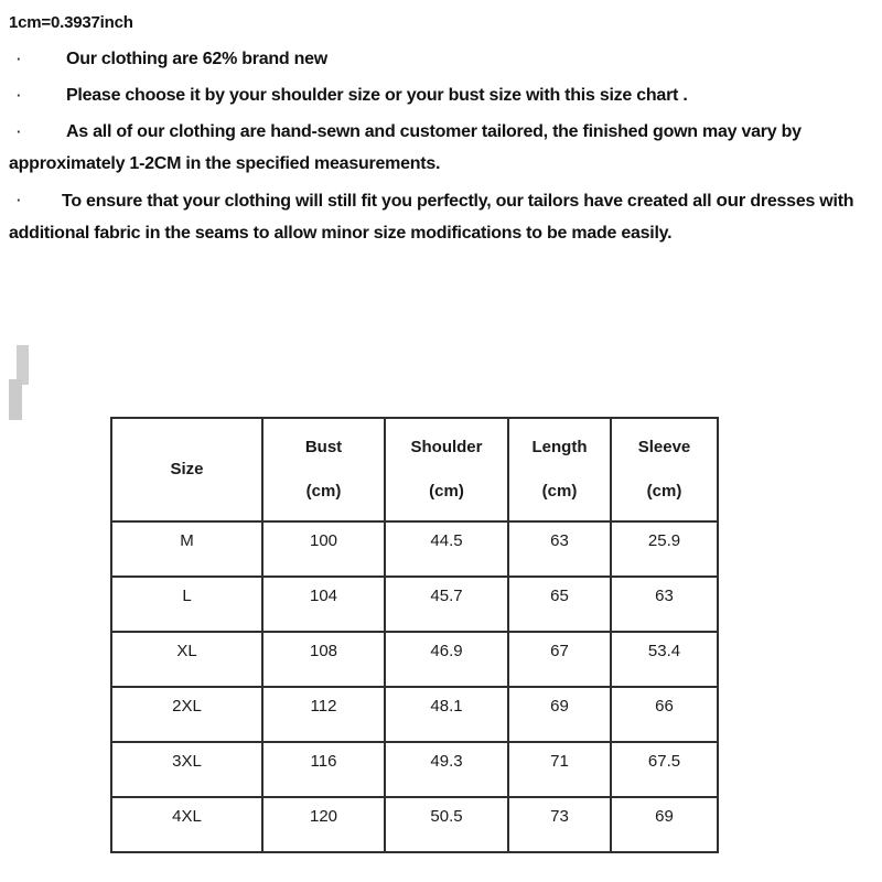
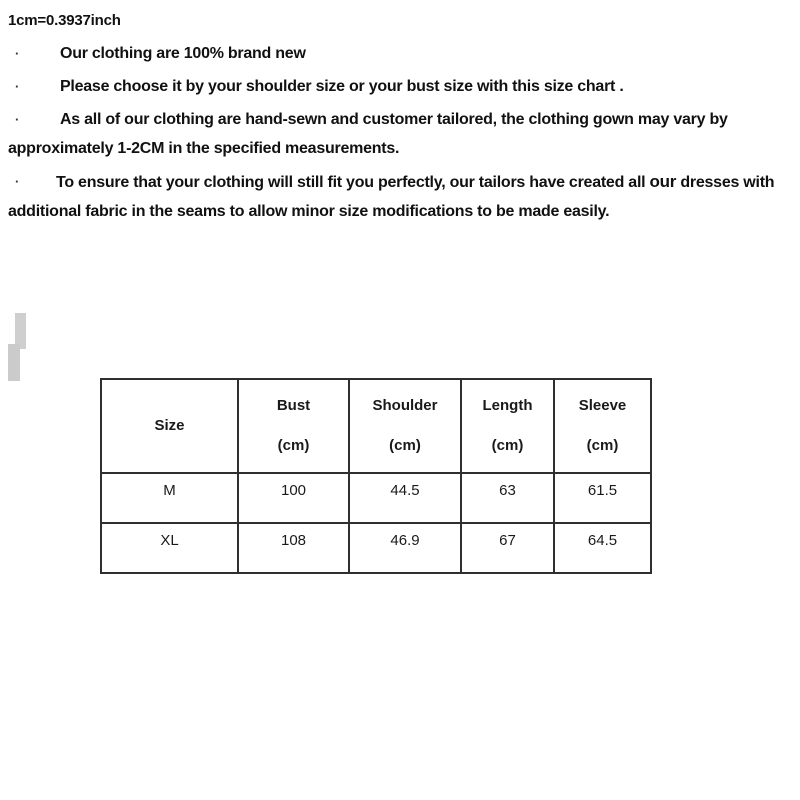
  1cm=0.3937inch
  ·
- Our clothing are 62% brand new
+ Our clothing are 100% brand new
  ·
  Please choose it by your shoulder size or your bust size with this size chart .
  ·
- As all of our clothing are hand-sewn and customer tailored, the finished gown may vary by approximately 1-2CM in the specified measurements.
+ As all of our clothing are hand-sewn and customer tailored, the clothing gown may vary by approximately 1-2CM in the specified measurements.
  ·
  To ensure that your clothing will still fit you perfectly, our tailors have created all our dresses with additional fabric in the seams to allow minor size modifications to be made easily.
  Size	Bust (cm)	Shoulder (cm)	Length (cm)	Sleeve (cm)
- M	100	44.5	63	25.9
+ M	100	44.5	63	61.5
- L	104	45.7	65	63
- XL	108	46.9	67	53.4
+ XL	108	46.9	67	64.5
- 2XL	112	48.1	69	66
- 3XL	116	49.3	71	67.5
- 4XL	120	50.5	73	69
